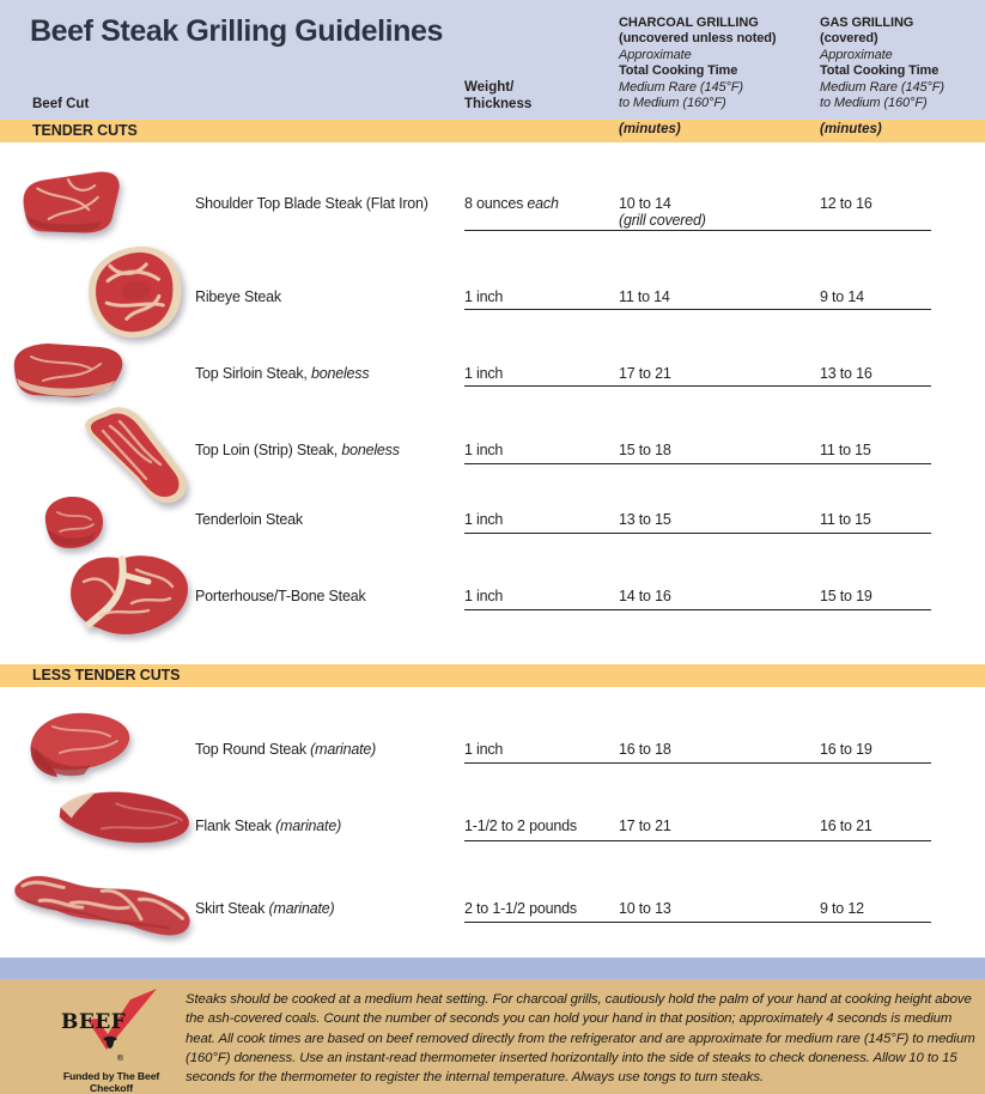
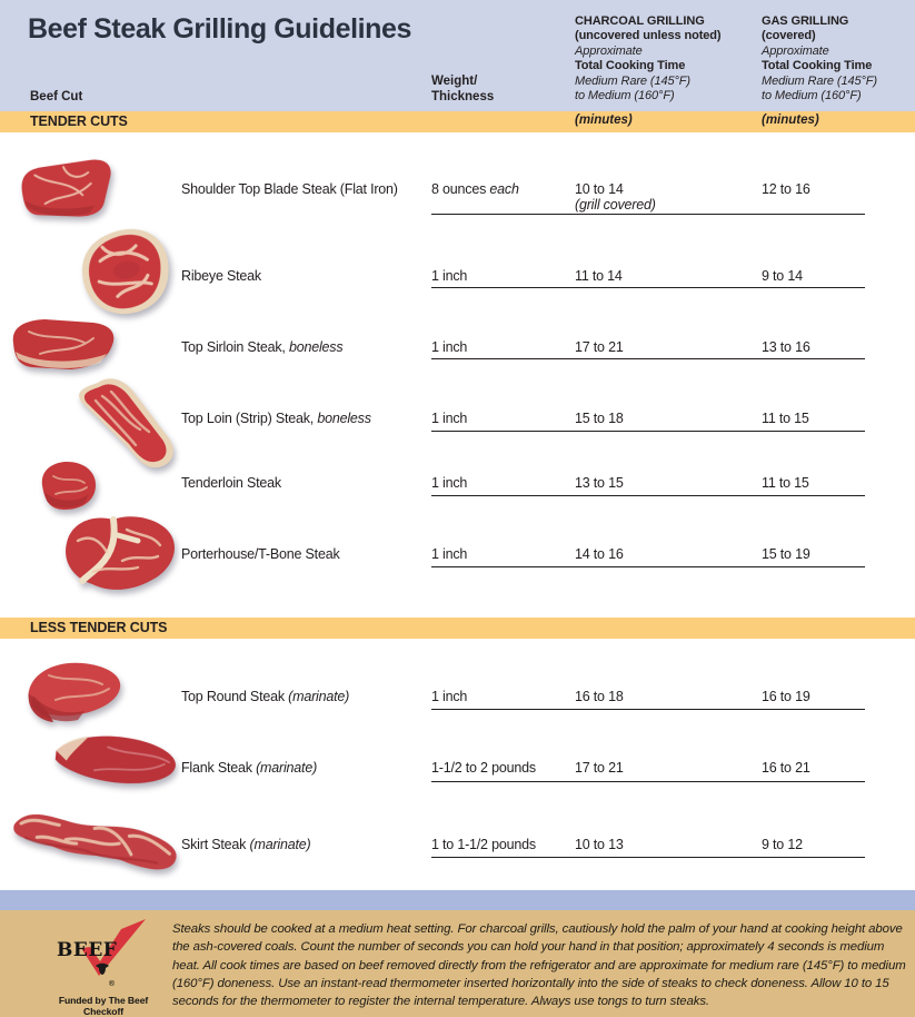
  Beef Steak Grilling Guidelines
  Beef Cut
  Weight/
  Thickness
  CHARCOAL GRILLING
  (uncovered unless noted)
  Approximate
  Total Cooking Time
  Medium Rare (145°F)
  to Medium (160°F)
  GAS GRILLING
  (covered)
  Approximate
  Total Cooking Time
  Medium Rare (145°F)
  to Medium (160°F)
  TENDER CUTS
  (minutes)
  (minutes)
  Shoulder Top Blade Steak (Flat Iron)
  8 ounces each
  10 to 14
  (grill covered)
  12 to 16
  Ribeye Steak
  1 inch
  11 to 14
  9 to 14
  Top Sirloin Steak, boneless
  1 inch
  17 to 21
  13 to 16
  Top Loin (Strip) Steak, boneless
  1 inch
  15 to 18
  11 to 15
  Tenderloin Steak
  1 inch
  13 to 15
  11 to 15
  Porterhouse/T-Bone Steak
  1 inch
  14 to 16
  15 to 19
  LESS TENDER CUTS
  Top Round Steak (marinate)
  1 inch
  16 to 18
  16 to 19
  Flank Steak (marinate)
  1-1/2 to 2 pounds
  17 to 21
  16 to 21
  Skirt Steak (marinate)
- 2 to 1-1/2 pounds
+ 1 to 1-1/2 pounds
  10 to 13
  9 to 12
  BEEF
  ®
  Funded by The Beef Checkoff
  Steaks should be cooked at a medium heat setting. For charcoal grills, cautiously hold the palm of your hand at cooking height above the ash-covered coals. Count the number of seconds you can hold your hand in that position; approximately 4 seconds is medium heat. All cook times are based on beef removed directly from the refrigerator and are approximate for medium rare (145°F) to medium (160°F) doneness. Use an instant-read thermometer inserted horizontally into the side of steaks to check doneness. Allow 10 to 15 seconds for the thermometer to register the internal temperature. Always use tongs to turn steaks.
